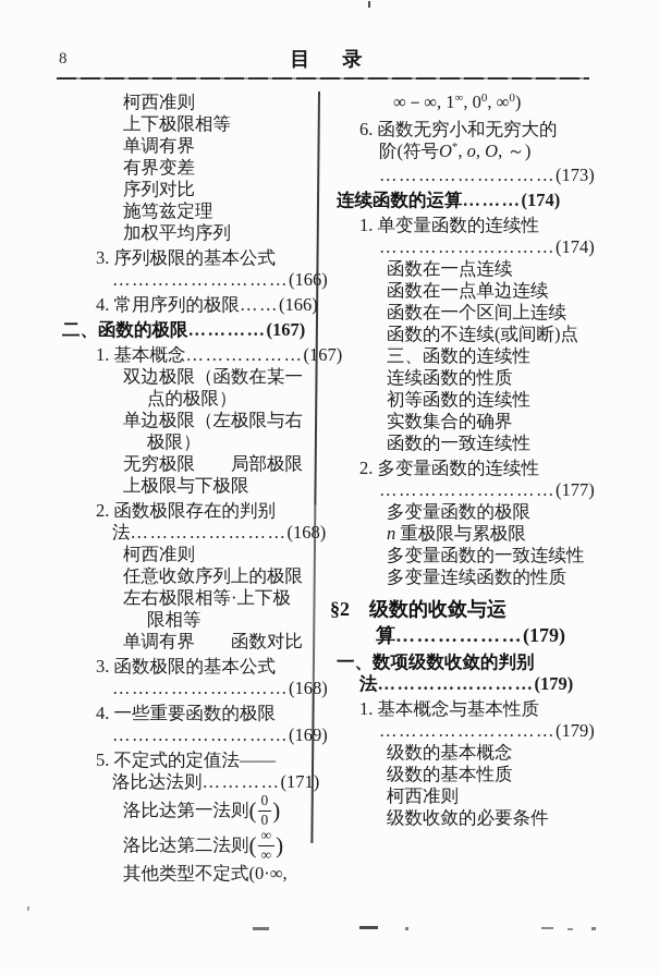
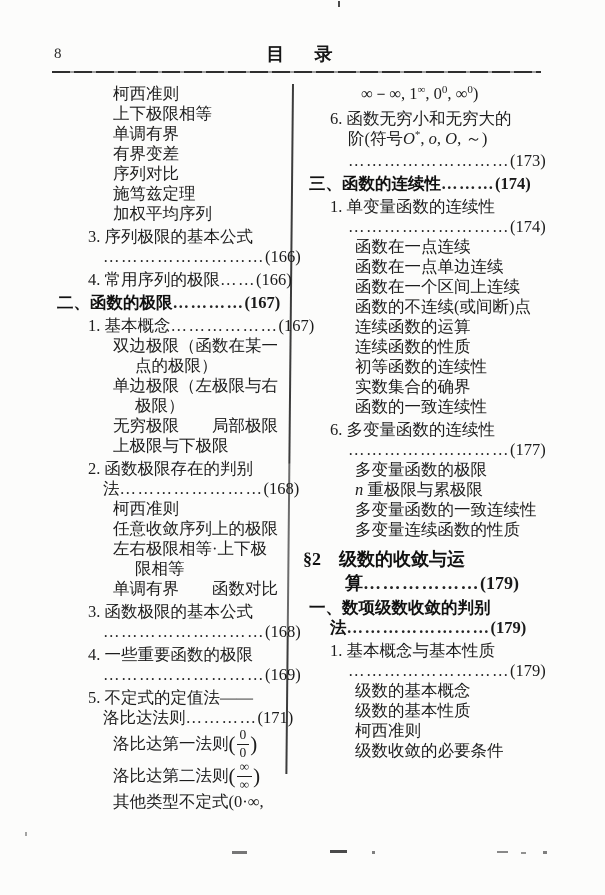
  8
  目 录
  柯西准则
  上下极限相等
  单调有界
  有界变差
  序列对比
  施笃兹定理
  加权平均序列
  3. 序列极限的基本公式
  ………………………(166)
  4. 常用序列的极限……(166)
  二、函数的极限…………(167)
  1. 基本概念………………(167)
  双边极限（函数在某一
  点的极限）
  单边极限（左极限与右
  极限）
  无穷极限 局部极限
  上极限与下极限
  2. 函数极限存在的判别
  法……………………(168)
  柯西准则
  任意收敛序列上的极限
  左右极限相等·上下极
  限相等
  单调有界 函数对比
  3. 函数极限的基本公式
  ………………………(168)
  4. 一些重要函数的极限
  ………………………(169)
  5. 不定式的定值法——
  洛比达法则…………(171)
  洛比达第一法则
  (
  0
  0
  )
  洛比达第二法则
  (
  ∞
  ∞
  )
  其他类型不定式(0·∞,
  ∞－∞, 1∞, 00, ∞0)
  6. 函数无穷小和无穷大的
  阶(符号O*, o, O, ～)
  ………………………(173)
- 连续函数的运算………(174)
+ 三、函数的连续性………(174)
  1. 单变量函数的连续性
  ………………………(174)
  函数在一点连续
  函数在一点单边连续
  函数在一个区间上连续
  函数的不连续(或间断)点
- 三、函数的连续性
+ 连续函数的运算
  连续函数的性质
  初等函数的连续性
  实数集合的确界
  函数的一致连续性
- 2. 多变量函数的连续性
+ 6. 多变量函数的连续性
  ………………………(177)
  多变量函数的极限
  n 重极限与累极限
  多变量函数的一致连续性
  多变量连续函数的性质
  §2 级数的收敛与运
  算………………(179)
  一、数项级数收敛的判别
  法……………………(179)
  1. 基本概念与基本性质
  ………………………(179)
  级数的基本概念
  级数的基本性质
  柯西准则
  级数收敛的必要条件
